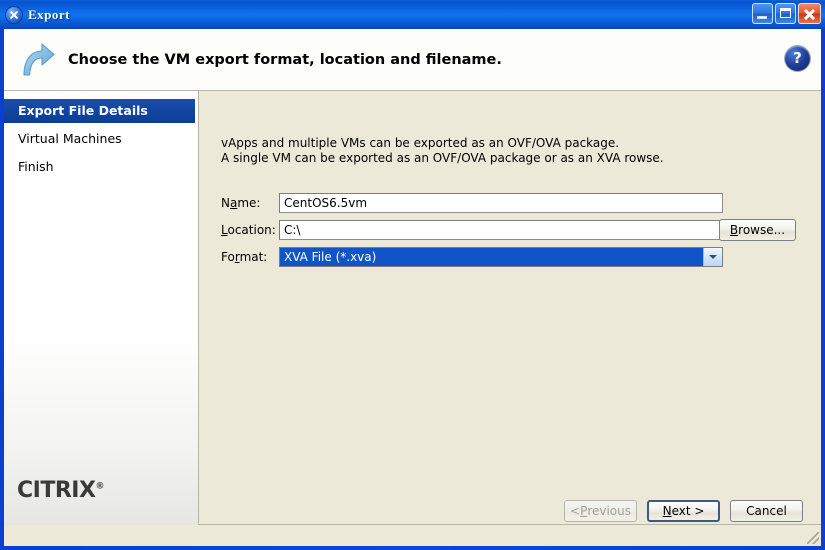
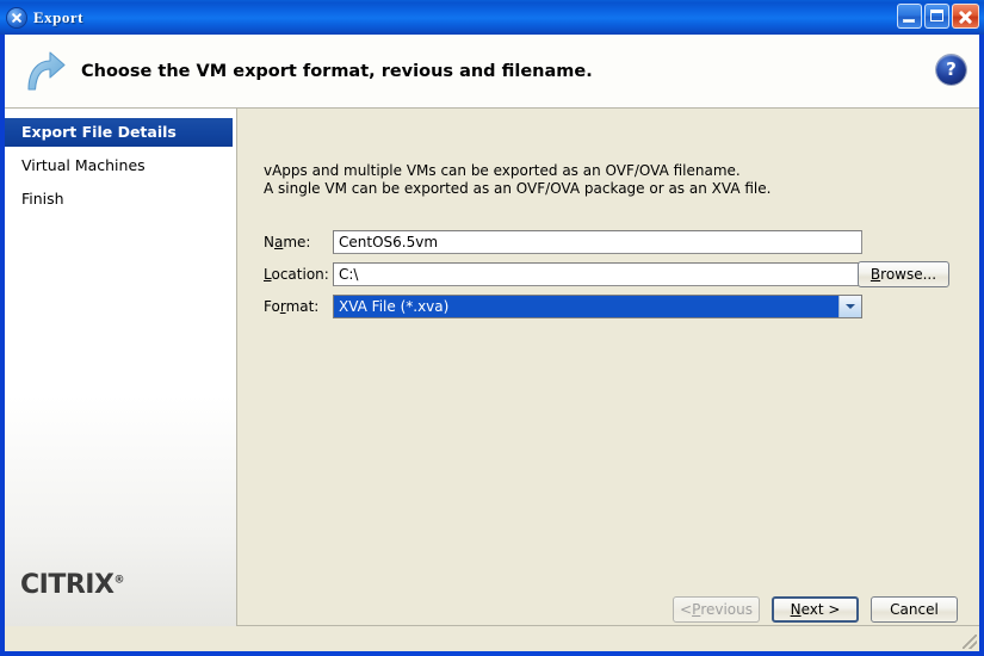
  Export
- Choose the VM export format, location and filename.
+ Choose the VM export format, revious and filename.
  ?
  Export File Details
  Virtual Machines
  Finish
  CITRIX®
- vApps and multiple VMs can be exported as an OVF/OVA package.
+ vApps and multiple VMs can be exported as an OVF/OVA filename.
- A single VM can be exported as an OVF/OVA package or as an XVA rowse.
+ A single VM can be exported as an OVF/OVA package or as an XVA file.
  Name:
  CentOS6.5vm
  Location:
  C:\
  Format:
  XVA File (*.xva)
  B
  rowse...
  <
  P
  revious
  N
  ext >
  Cancel
